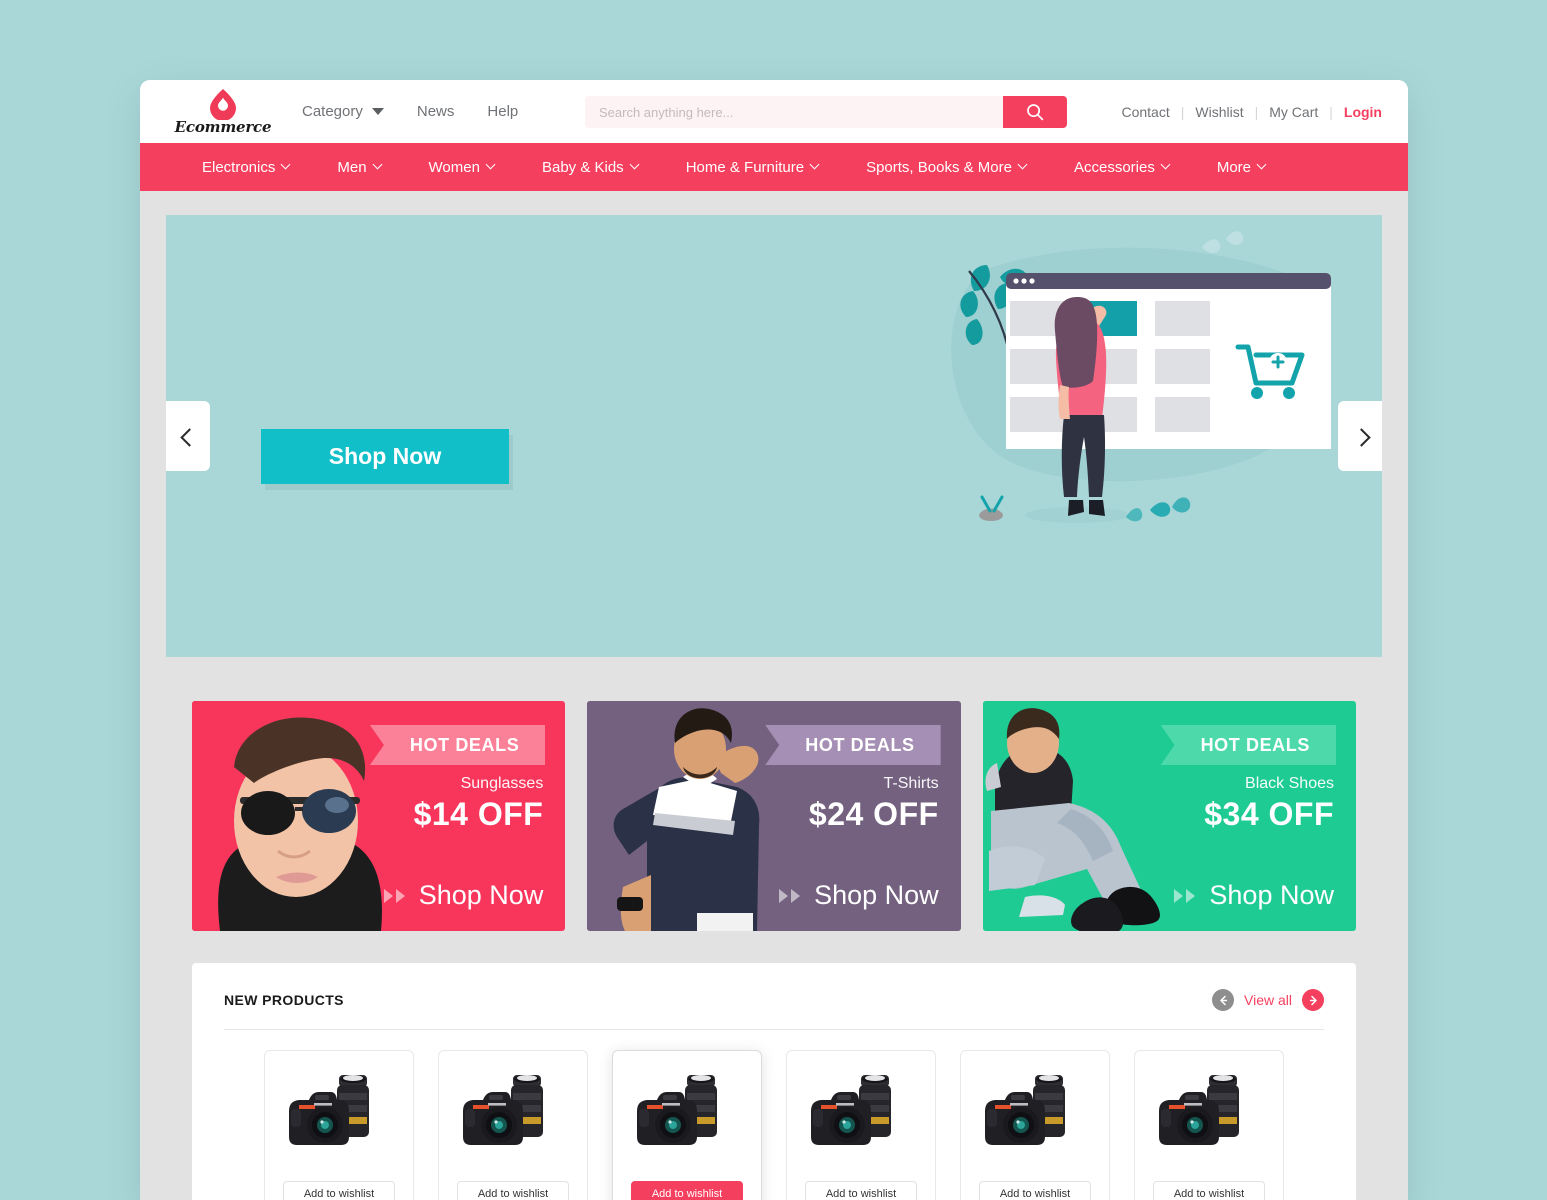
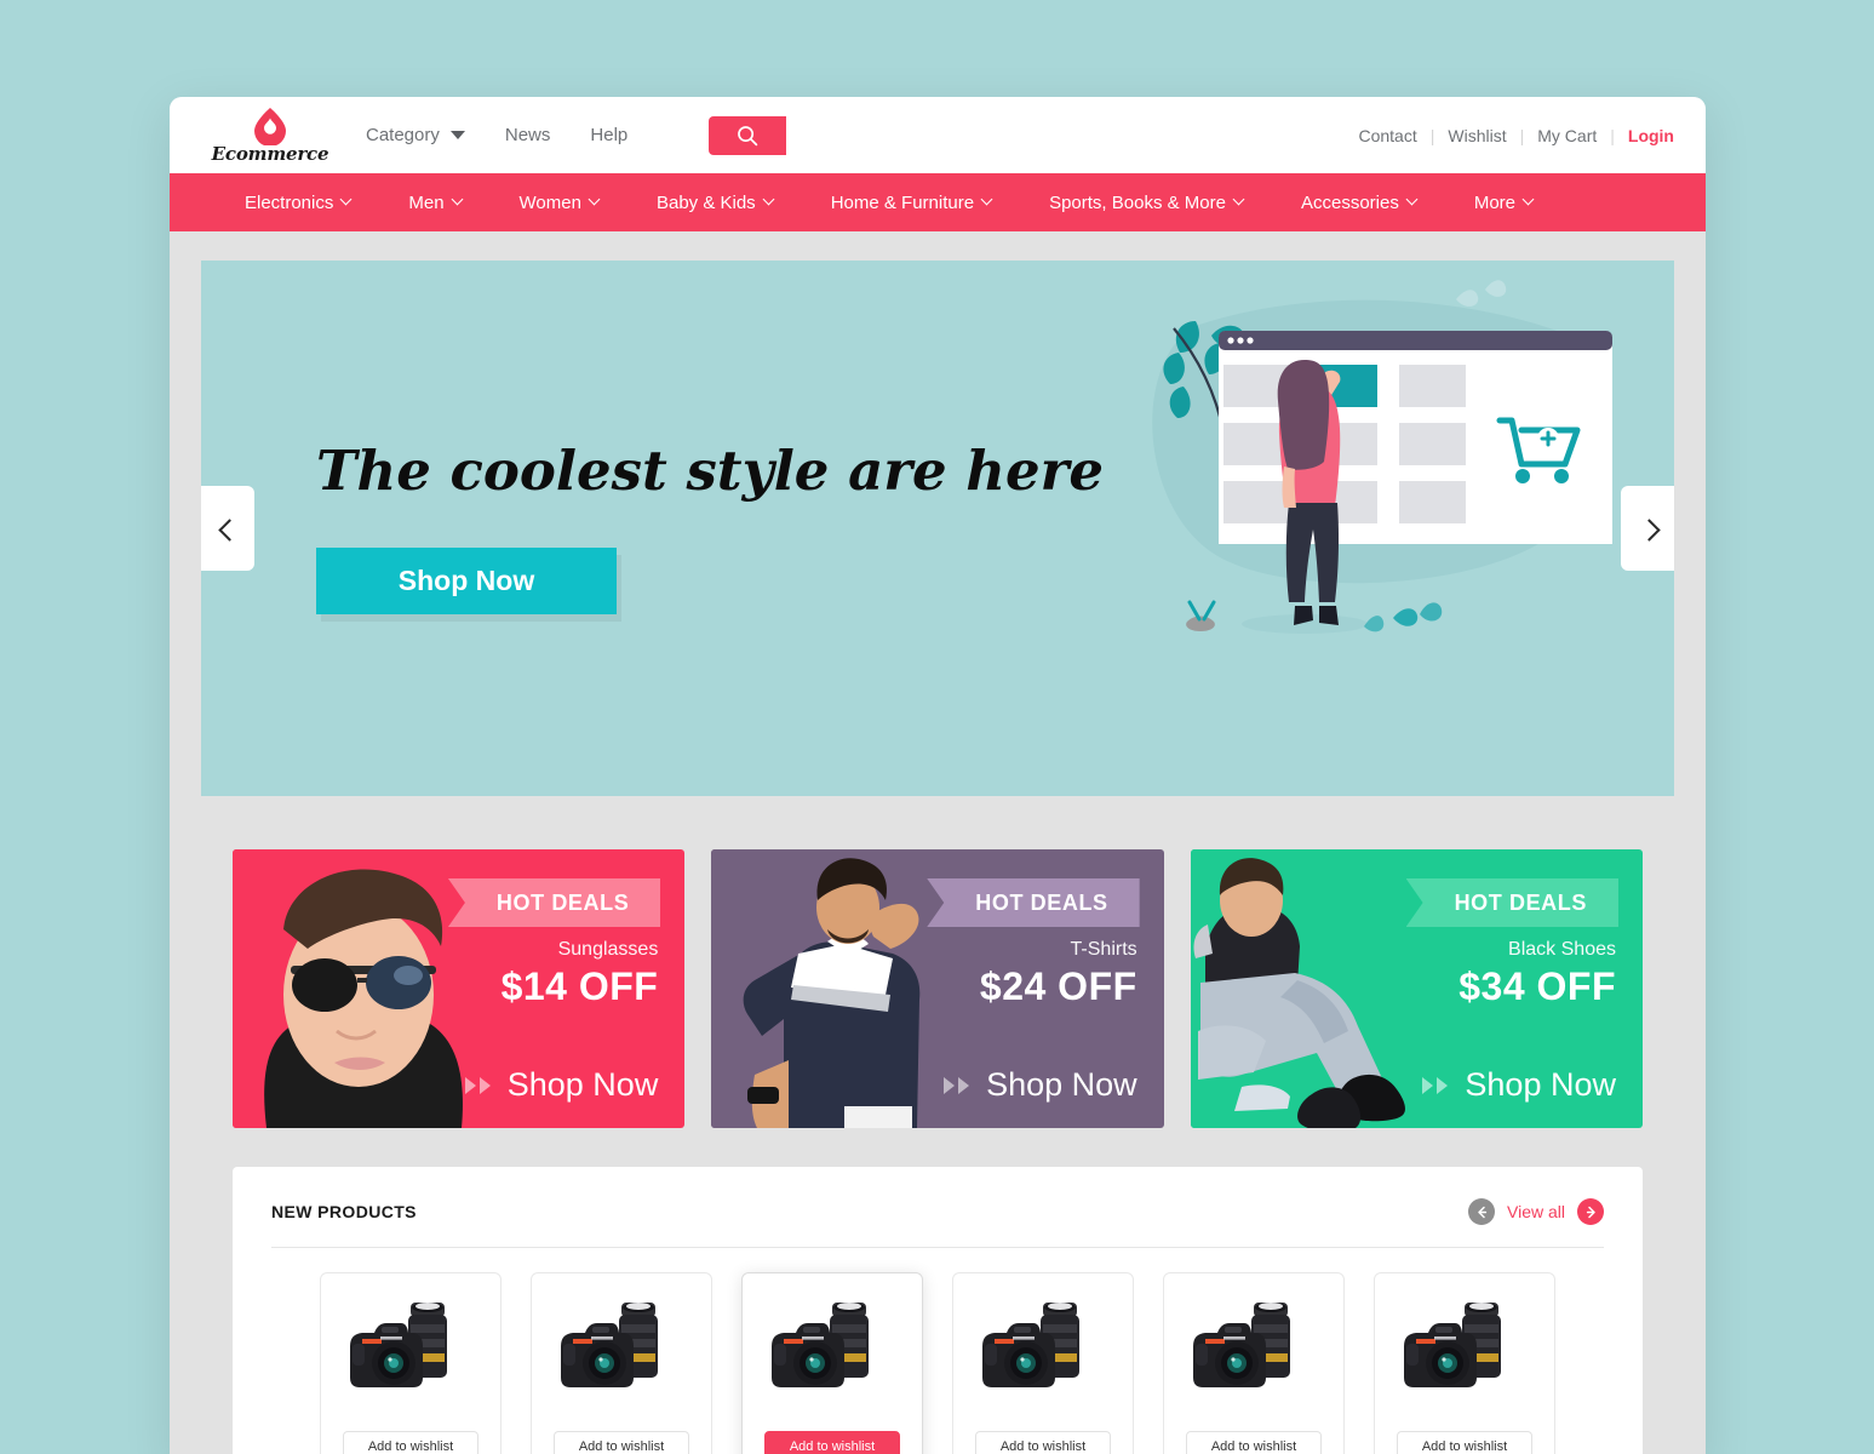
  Ecommerce
  Category
  News
  Help
- Search anything here...
  Contact
  |
  Wishlist
  |
  My Cart
  |
  Login
  Electronics
  Men
  Women
  Baby & Kids
  Home & Furniture
  Sports, Books & More
  Accessories
  More
+ The coolest style are here
  Shop Now
  HOT DEALS
  Sunglasses
  $14 OFF
  Shop Now
  HOT DEALS
  T-Shirts
  $24 OFF
  Shop Now
  HOT DEALS
  Black Shoes
  $34 OFF
  Shop Now
  NEW PRODUCTS
  View all
  Add to wishlist
  Add to wishlist
  Add to wishlist
  Add to wishlist
  Add to wishlist
  Add to wishlist
